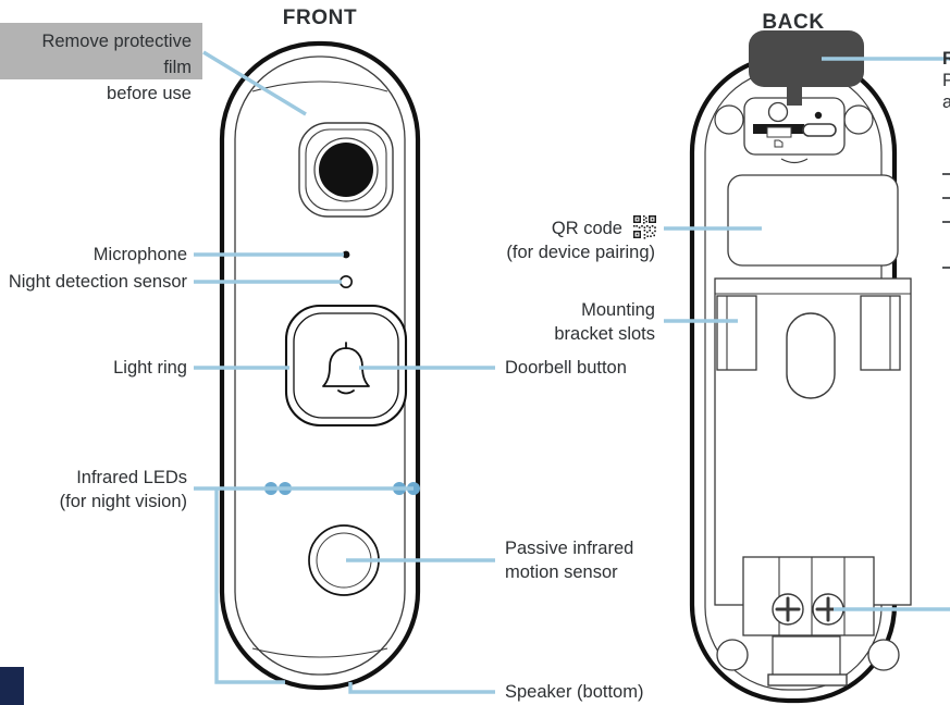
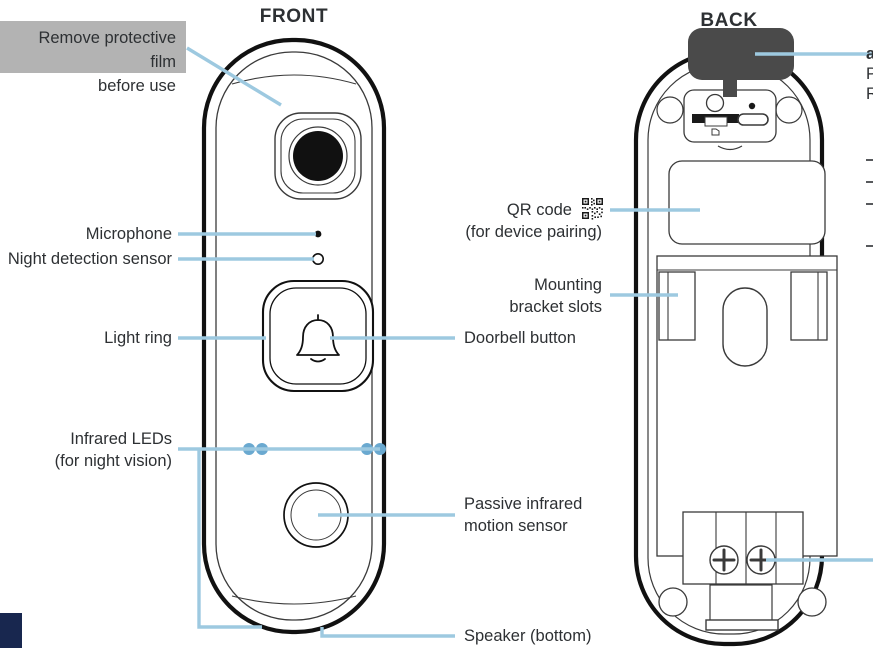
  FRONT
  BACK
  Remove protective film
  before use
  Microphone
  Night detection sensor
  Light ring
  Infrared LEDs
  (for night vision)
  Doorbell button
  Passive infrared
  motion sensor
  Speaker (bottom)
  QR code
  (for device pairing)
  Mounting
  bracket slots
- R
+ a
  P
- a
+ R
